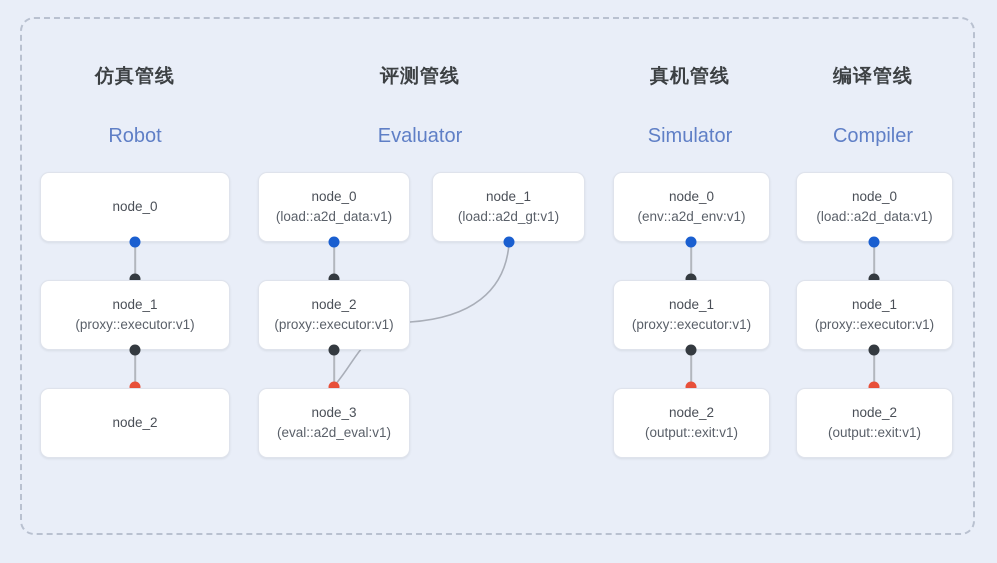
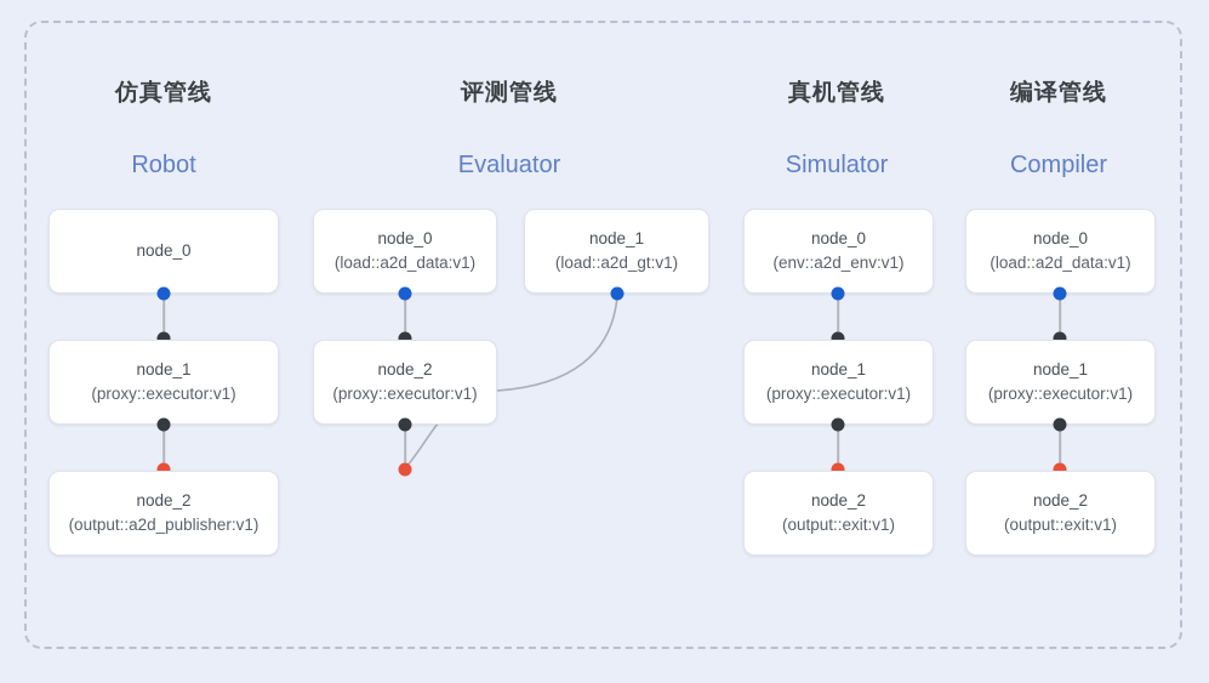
  仿真管线
  Robot
  评测管线
  Evaluator
  真机管线
  Simulator
  编译管线
  Compiler
  node_0
  node_1
  (proxy::executor:v1)
  node_2
+ (output::a2d_publisher:v1)
  node_0
  (load::a2d_data:v1)
  node_1
  (load::a2d_gt:v1)
  node_2
  (proxy::executor:v1)
- node_3
- (eval::a2d_eval:v1)
  node_0
  (env::a2d_env:v1)
  node_1
  (proxy::executor:v1)
  node_2
  (output::exit:v1)
  node_0
  (load::a2d_data:v1)
  node_1
  (proxy::executor:v1)
  node_2
  (output::exit:v1)
